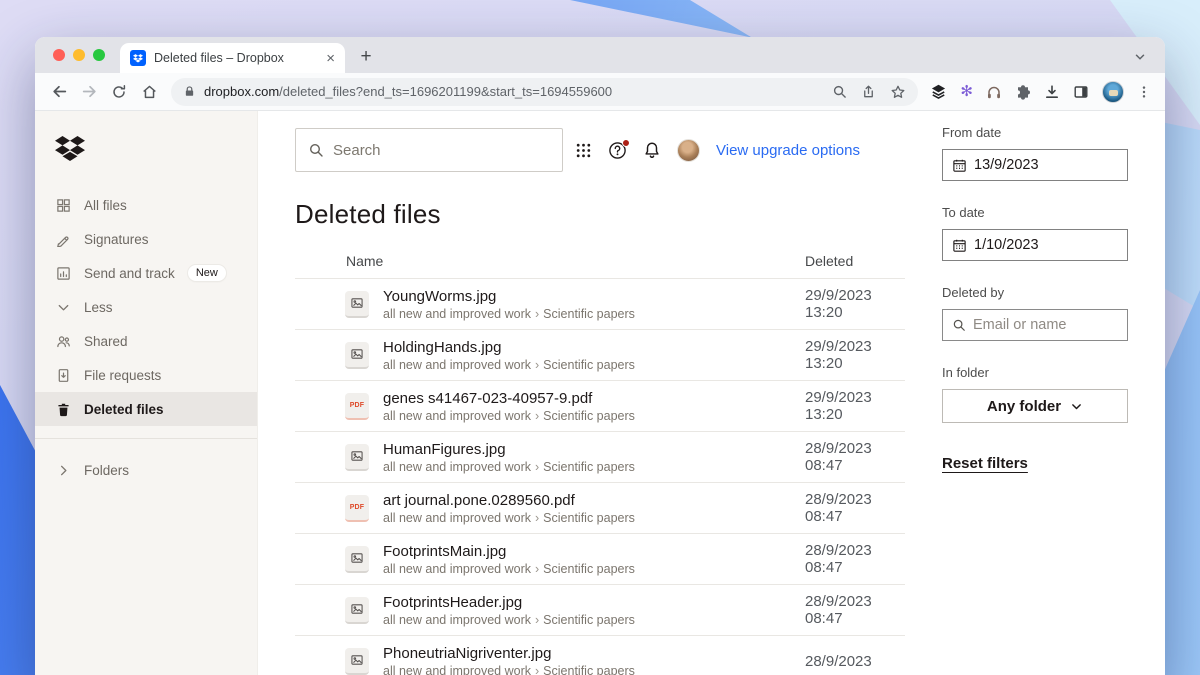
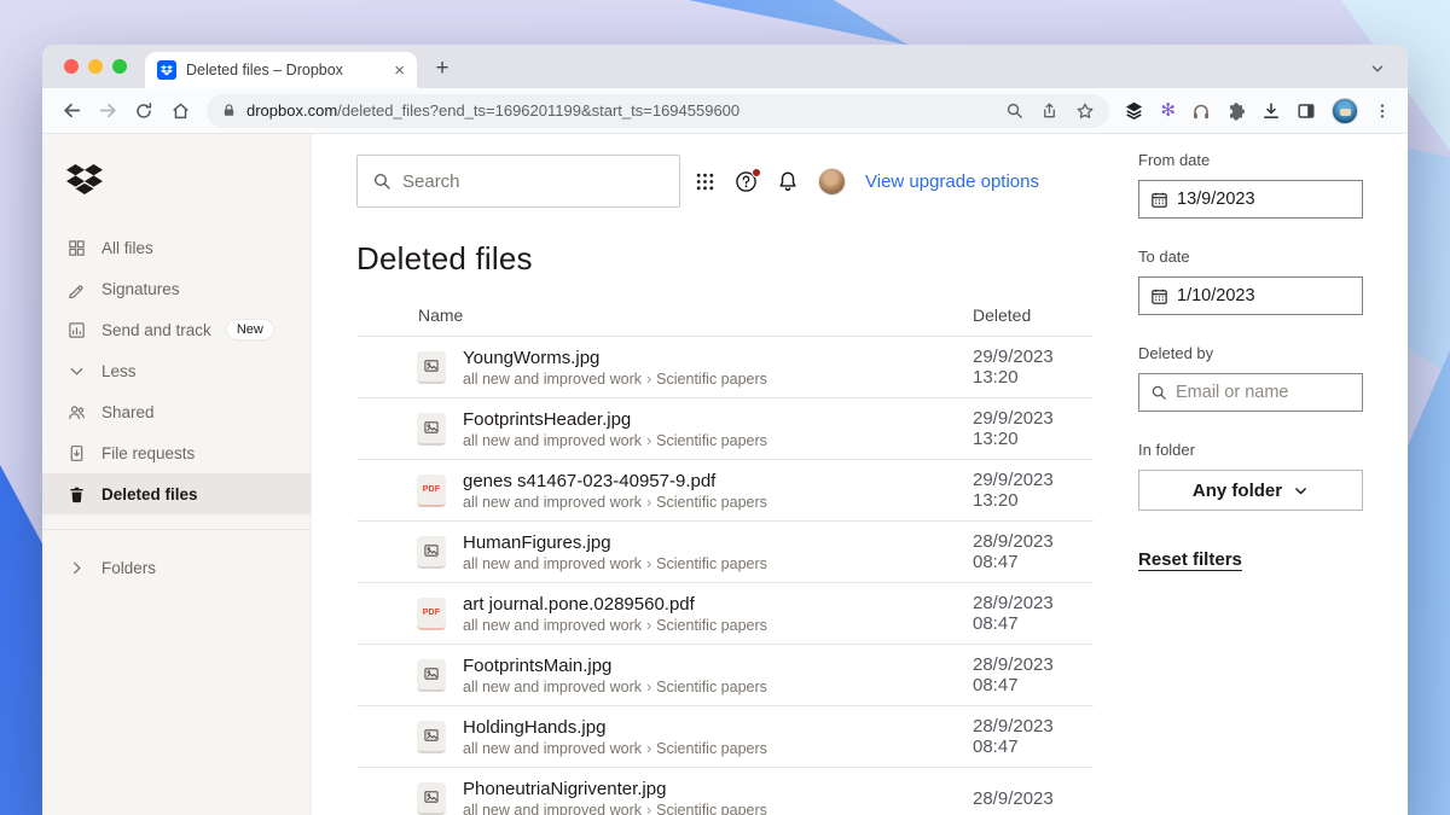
  Deleted files – Dropbox
  ×
  +
  dropbox.com/deleted_files?end_ts=1696201199&start_ts=1694559600
  ✻
  All files
  Signatures
  Send and track
  New
  Less
  Shared
  File requests
  Deleted files
  Folders
  Search
  View upgrade options
  Deleted files
  Name
  Deleted
  YoungWorms.jpg
  all new and improved work › Scientific papers
  29/9/2023
  13:20
- HoldingHands.jpg
+ FootprintsHeader.jpg
  all new and improved work › Scientific papers
  29/9/2023
  13:20
  genes s41467-023-40957-9.pdf
  all new and improved work › Scientific papers
  29/9/2023
  13:20
  HumanFigures.jpg
  all new and improved work › Scientific papers
  28/9/2023
  08:47
  art journal.pone.0289560.pdf
  all new and improved work › Scientific papers
  28/9/2023
  08:47
  FootprintsMain.jpg
  all new and improved work › Scientific papers
  28/9/2023
  08:47
- FootprintsHeader.jpg
+ HoldingHands.jpg
  all new and improved work › Scientific papers
  28/9/2023
  08:47
  PhoneutriaNigriventer.jpg
  all new and improved work › Scientific papers
  28/9/2023
  From date
  13/9/2023
  To date
  1/10/2023
  Deleted by
  Email or name
  In folder
  Any folder
  Reset filters
